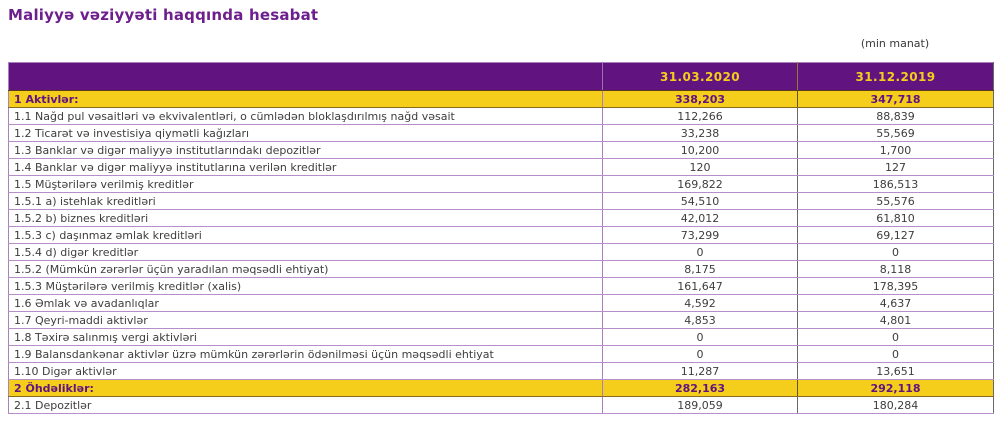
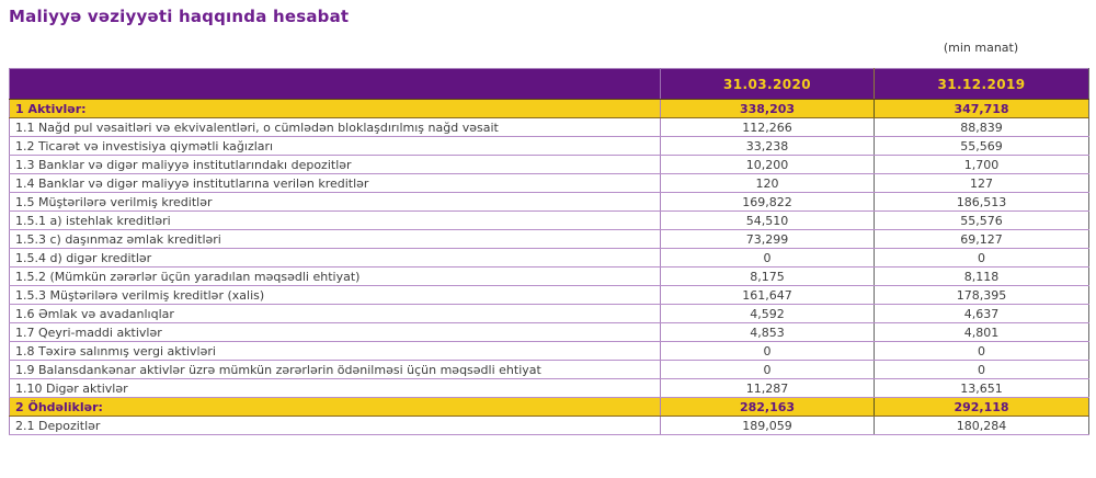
  Maliyyə vəziyyəti haqqında hesabat
  (min manat)
  	31.03.2020	31.12.2019
  1 Aktivlər:	338,203	347,718
  1.1 Nağd pul vəsaitləri və ekvivalentləri, o cümlədən bloklaşdırılmış nağd vəsait	112,266	88,839
  1.2 Ticarət və investisiya qiymətli kağızları	33,238	55,569
  1.3 Banklar və digər maliyyə institutlarındakı depozitlər	10,200	1,700
  1.4 Banklar və digər maliyyə institutlarına verilən kreditlər	120	127
  1.5 Müştərilərə verilmiş kreditlər	169,822	186,513
  1.5.1 a) istehlak kreditləri	54,510	55,576
- 1.5.2 b) biznes kreditləri	42,012	61,810
  1.5.3 c) daşınmaz əmlak kreditləri	73,299	69,127
  1.5.4 d) digər kreditlər	0	0
  1.5.2 (Mümkün zərərlər üçün yaradılan məqsədli ehtiyat)	8,175	8,118
  1.5.3 Müştərilərə verilmiş kreditlər (xalis)	161,647	178,395
  1.6 Əmlak və avadanlıqlar	4,592	4,637
  1.7 Qeyri-maddi aktivlər	4,853	4,801
  1.8 Təxirə salınmış vergi aktivləri	0	0
  1.9 Balansdankənar aktivlər üzrə mümkün zərərlərin ödənilməsi üçün məqsədli ehtiyat	0	0
  1.10 Digər aktivlər	11,287	13,651
  2 Öhdəliklər:	282,163	292,118
  2.1 Depozitlər	189,059	180,284
